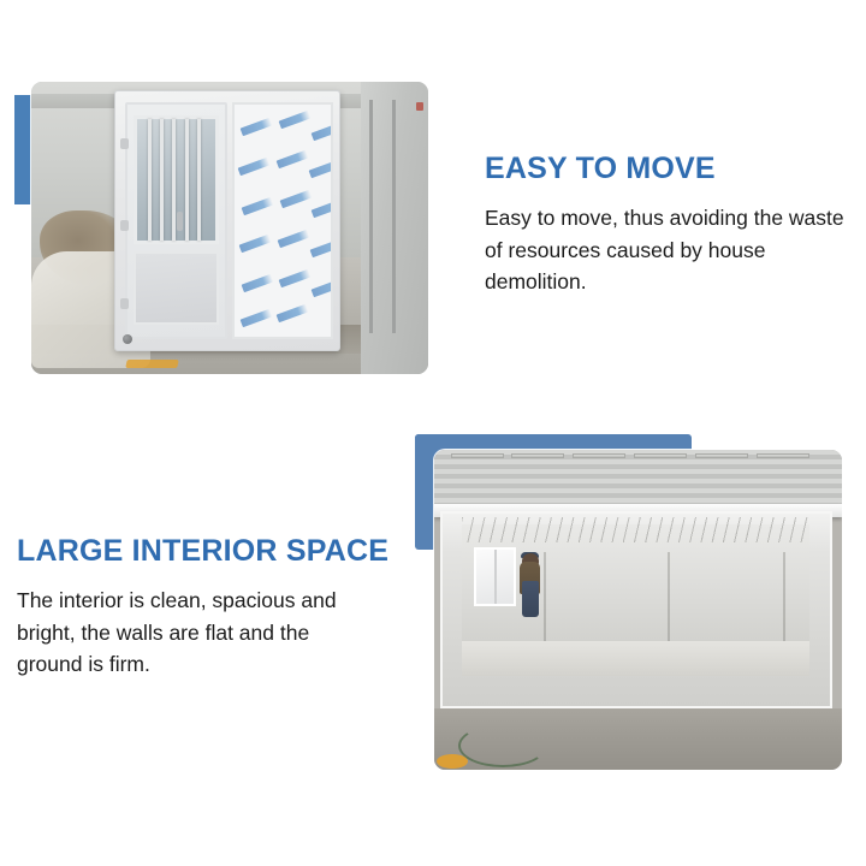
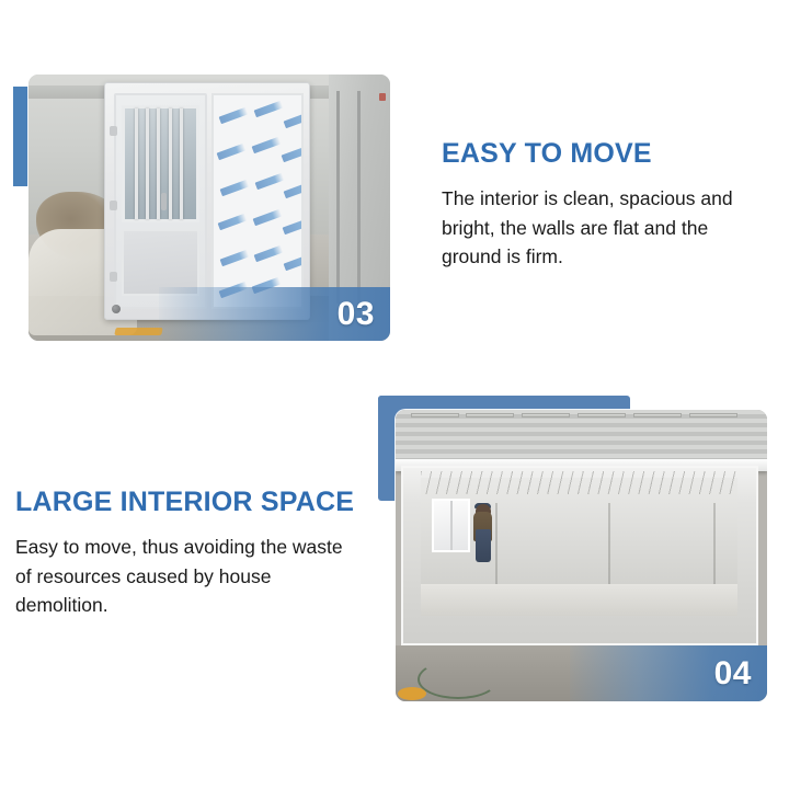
+ 03
  EASY TO MOVE
- Easy to move, thus avoiding the waste of resources caused by house demolition.
+ The interior is clean, spacious and bright, the walls are flat and the ground is firm.
+ 04
  LARGE INTERIOR SPACE
- The interior is clean, spacious and bright, the walls are flat and the ground is firm.
+ Easy to move, thus avoiding the waste of resources caused by house demolition.
